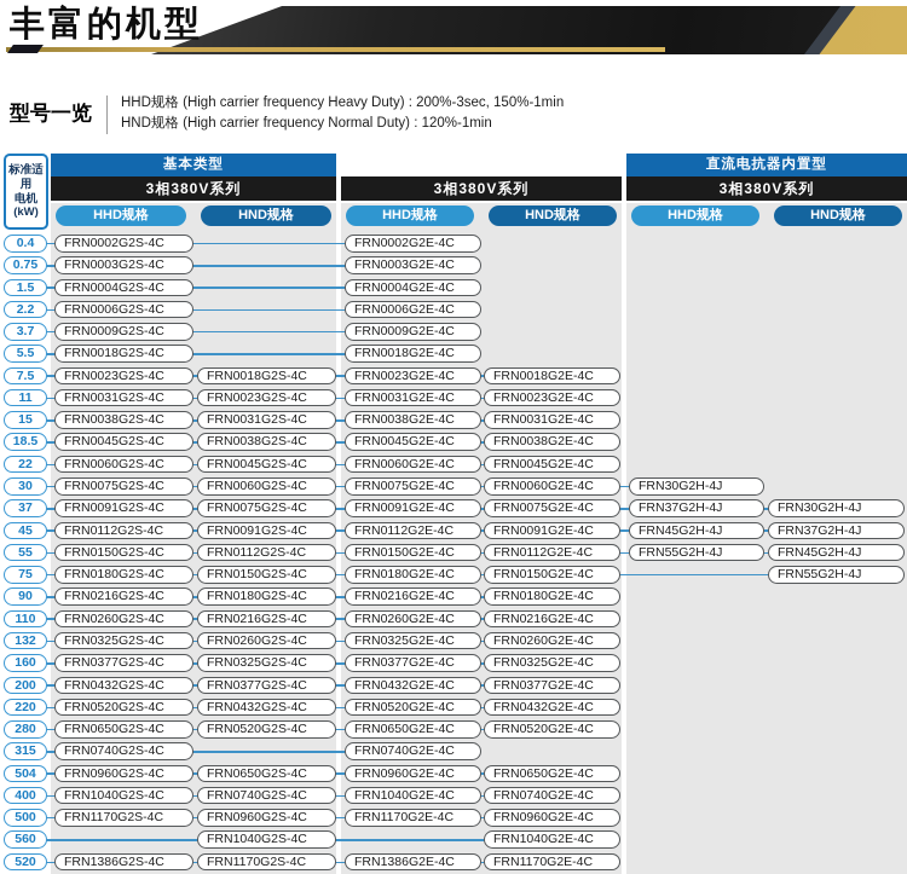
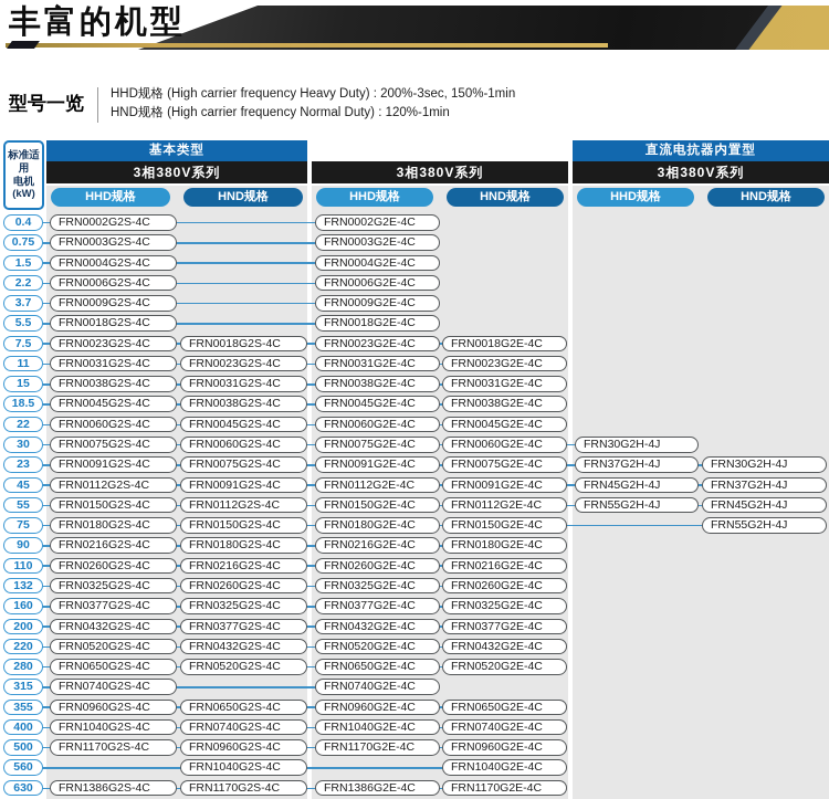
  丰富的机型
  型号一览
  HHD规格 (High carrier frequency Heavy Duty) : 200%-3sec, 150%-1min
  HND规格 (High carrier frequency Normal Duty) : 120%-1min
  标准适用
  电机
  (kW)
  基本类型
  3相380V系列
  HHD规格
  HND规格
  3相380V系列
  HHD规格
  HND规格
  直流电抗器内置型
  3相380V系列
  HHD规格
  HND规格
  0.4
  FRN0002G2S-4C
  FRN0002G2E-4C
  0.75
  FRN0003G2S-4C
  FRN0003G2E-4C
  1.5
  FRN0004G2S-4C
  FRN0004G2E-4C
  2.2
  FRN0006G2S-4C
  FRN0006G2E-4C
  3.7
  FRN0009G2S-4C
  FRN0009G2E-4C
  5.5
  FRN0018G2S-4C
  FRN0018G2E-4C
  7.5
  FRN0023G2S-4C
  FRN0018G2S-4C
  FRN0023G2E-4C
  FRN0018G2E-4C
  11
  FRN0031G2S-4C
  FRN0023G2S-4C
  FRN0031G2E-4C
  FRN0023G2E-4C
  15
  FRN0038G2S-4C
  FRN0031G2S-4C
  FRN0038G2E-4C
  FRN0031G2E-4C
  18.5
  FRN0045G2S-4C
  FRN0038G2S-4C
  FRN0045G2E-4C
  FRN0038G2E-4C
  22
  FRN0060G2S-4C
  FRN0045G2S-4C
  FRN0060G2E-4C
  FRN0045G2E-4C
  30
  FRN0075G2S-4C
  FRN0060G2S-4C
  FRN0075G2E-4C
  FRN0060G2E-4C
  FRN30G2H-4J
- 37
+ 23
  FRN0091G2S-4C
  FRN0075G2S-4C
  FRN0091G2E-4C
  FRN0075G2E-4C
  FRN37G2H-4J
  FRN30G2H-4J
  45
  FRN0112G2S-4C
  FRN0091G2S-4C
  FRN0112G2E-4C
  FRN0091G2E-4C
  FRN45G2H-4J
  FRN37G2H-4J
  55
  FRN0150G2S-4C
  FRN0112G2S-4C
  FRN0150G2E-4C
  FRN0112G2E-4C
  FRN55G2H-4J
  FRN45G2H-4J
  75
  FRN0180G2S-4C
  FRN0150G2S-4C
  FRN0180G2E-4C
  FRN0150G2E-4C
  FRN55G2H-4J
  90
  FRN0216G2S-4C
  FRN0180G2S-4C
  FRN0216G2E-4C
  FRN0180G2E-4C
  110
  FRN0260G2S-4C
  FRN0216G2S-4C
  FRN0260G2E-4C
  FRN0216G2E-4C
  132
  FRN0325G2S-4C
  FRN0260G2S-4C
  FRN0325G2E-4C
  FRN0260G2E-4C
  160
  FRN0377G2S-4C
  FRN0325G2S-4C
  FRN0377G2E-4C
  FRN0325G2E-4C
  200
  FRN0432G2S-4C
  FRN0377G2S-4C
  FRN0432G2E-4C
  FRN0377G2E-4C
  220
  FRN0520G2S-4C
  FRN0432G2S-4C
  FRN0520G2E-4C
  FRN0432G2E-4C
  280
  FRN0650G2S-4C
  FRN0520G2S-4C
  FRN0650G2E-4C
  FRN0520G2E-4C
  315
  FRN0740G2S-4C
  FRN0740G2E-4C
- 504
+ 355
  FRN0960G2S-4C
  FRN0650G2S-4C
  FRN0960G2E-4C
  FRN0650G2E-4C
  400
  FRN1040G2S-4C
  FRN0740G2S-4C
  FRN1040G2E-4C
  FRN0740G2E-4C
  500
  FRN1170G2S-4C
  FRN0960G2S-4C
  FRN1170G2E-4C
  FRN0960G2E-4C
  560
  FRN1040G2S-4C
  FRN1040G2E-4C
- 520
+ 630
  FRN1386G2S-4C
  FRN1170G2S-4C
  FRN1386G2E-4C
  FRN1170G2E-4C
